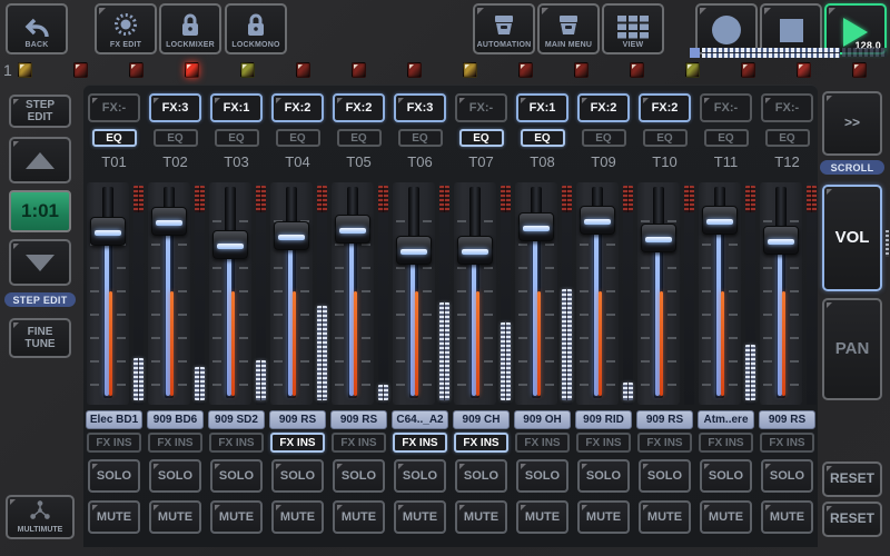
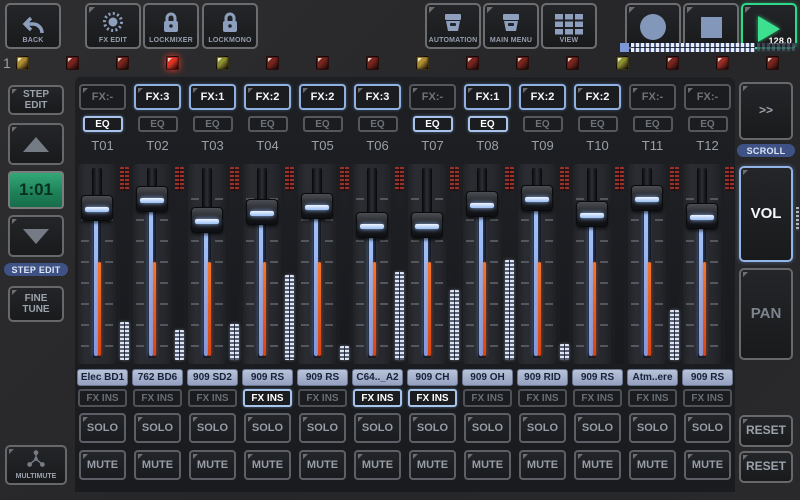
  128.0
  1
  STEP EDIT
  1:01
  STEP EDIT
  FINE TUNE
  FX:-
  EQ
  T01
  Elec BD1
  FX INS
  SOLO
  MUTE
  FX:3
  EQ
  T02
- 909 BD6
+ 762 BD6
  FX INS
  SOLO
  MUTE
  FX:1
  EQ
  T03
  909 SD2
  FX INS
  SOLO
  MUTE
  FX:2
  EQ
  T04
  909 RS
  FX INS
  SOLO
  MUTE
  FX:2
  EQ
  T05
  909 RS
  FX INS
  SOLO
  MUTE
  FX:3
  EQ
  T06
  C64.._A2
  FX INS
  SOLO
  MUTE
  FX:-
  EQ
  T07
  909 CH
  FX INS
  SOLO
  MUTE
  FX:1
  EQ
  T08
  909 OH
  FX INS
  SOLO
  MUTE
  FX:2
  EQ
  T09
  909 RID
  FX INS
  SOLO
  MUTE
  FX:2
  EQ
  T10
  909 RS
  FX INS
  SOLO
  MUTE
  FX:-
  EQ
  T11
  Atm..ere
  FX INS
  SOLO
  MUTE
  FX:-
  EQ
  T12
  909 RS
  FX INS
  SOLO
  MUTE
  >>
  SCROLL
  VOL
  PAN
  RESET
  RESET
